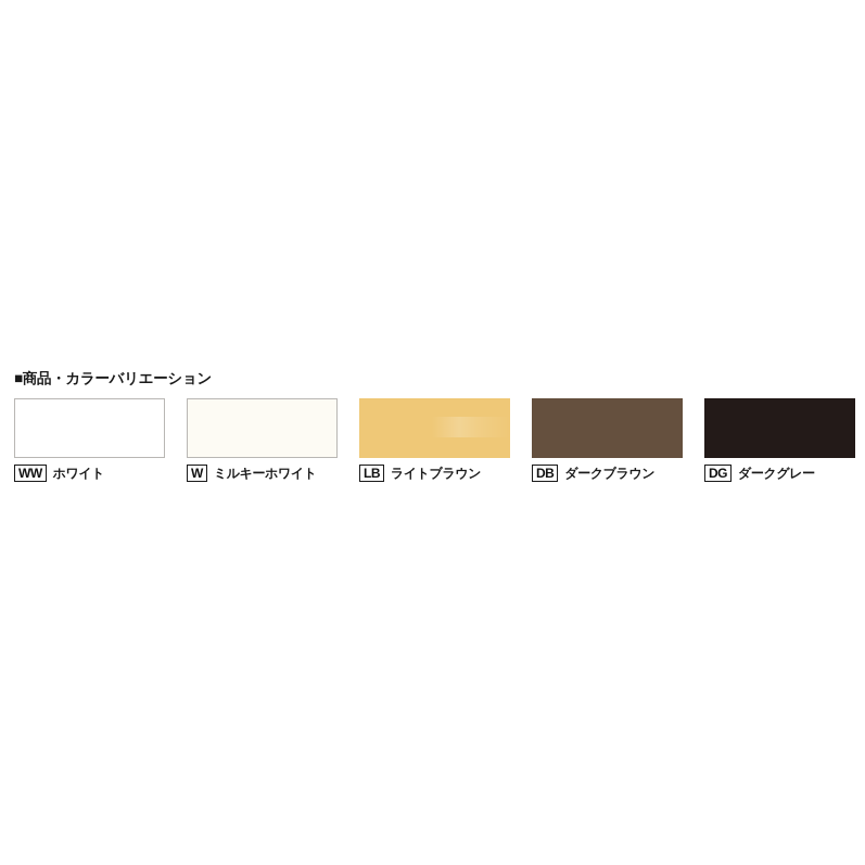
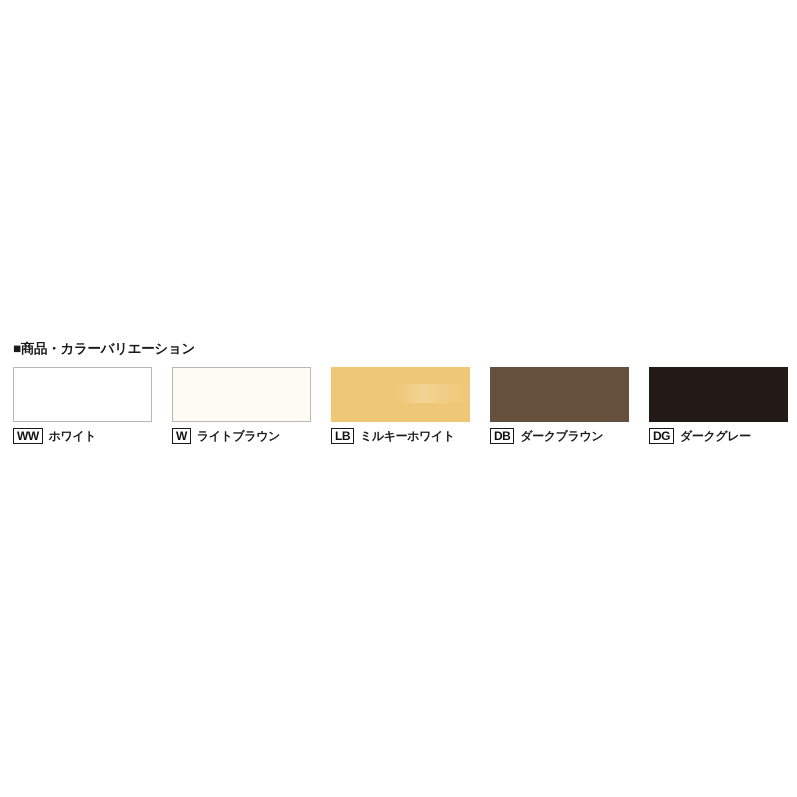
  ■商品・カラーバリエーション
  WW
  ホワイト
  W
- ミルキーホワイト
+ ライトブラウン
  LB
- ライトブラウン
+ ミルキーホワイト
  DB
  ダークブラウン
  DG
  ダークグレー
